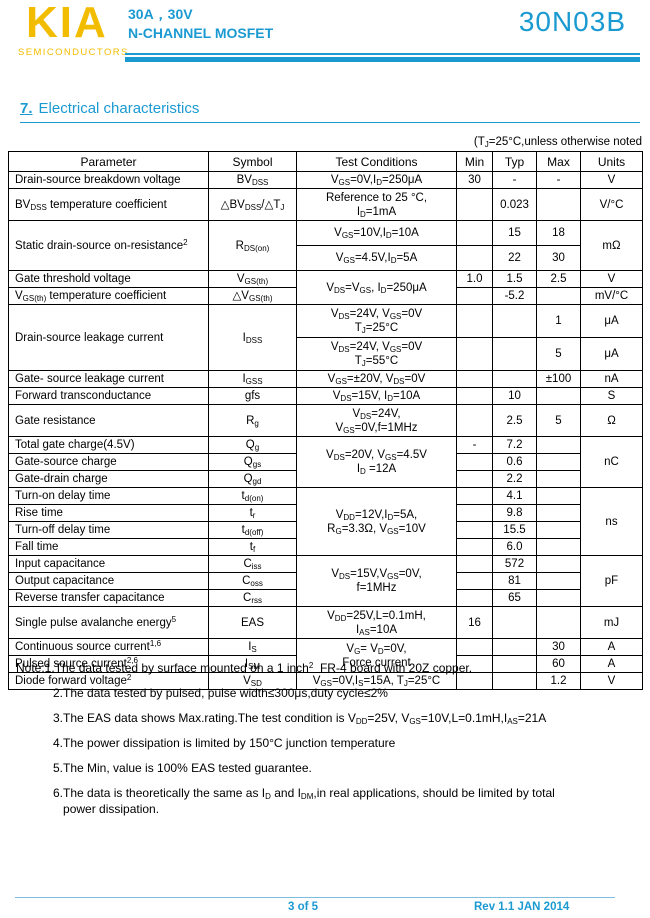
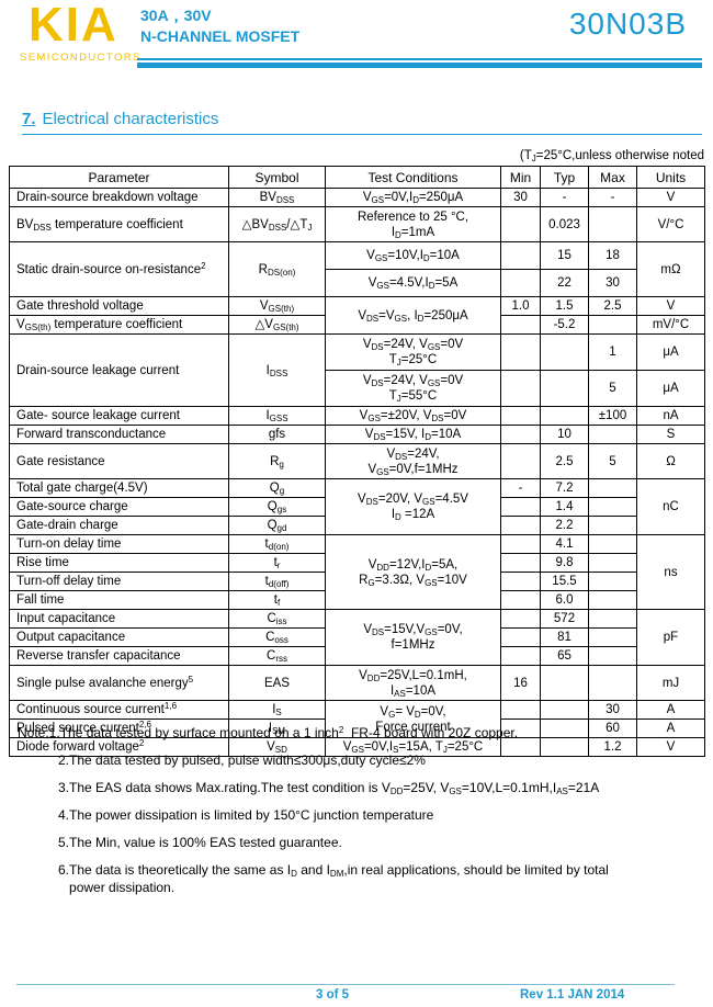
  KIA
  SEMICONDUCTOR
  30A，30V
  N-CHANNEL MOSFET
  30N03B
  7. Electrical characteristics
  (TJ=25°C,unless otherwise noted
  Parameter	Symbol	Test Conditions	Min	Typ	Max	Units
  Drain-source breakdown voltage	BVDSS	VGS=0V,ID=250μA	30	-	-	V
  BVDSS temperature coefficient	△BVDSS/△TJ	Reference to 25 °C, ID=1mA		0.023		V/°C
  Static drain-source on-resistance2	RDS(on)	VGS=10V,ID=10A		15	18	mΩ
  VGS=4.5V,ID=5A		22	30
  Gate threshold voltage	VGS(th)	VDS=VGS, ID=250μA	1.0	1.5	2.5	V
  VGS(th) temperature coefficient	△VGS(th)		-5.2		mV/°C
  Drain-source leakage current	IDSS	VDS=24V, VGS=0V TJ=25°C			1	μA
  VDS=24V, VGS=0V TJ=55°C			5	μA
  Gate- source leakage current	IGSS	VGS=±20V, VDS=0V			±100	nA
  Forward transconductance	gfs	VDS=15V, ID=10A		10		S
  Gate resistance	Rg	VDS=24V, VGS=0V,f=1MHz		2.5	5	Ω
  Total gate charge(4.5V)	Qg	VDS=20V, VGS=4.5V ID =12A	-	7.2		nC
- Gate-source charge	Qgs		0.6
+ Gate-source charge	Qgs		1.4
  Gate-drain charge	Qgd		2.2
  Turn-on delay time	td(on)	VDD=12V,ID=5A, RG=3.3Ω, VGS=10V		4.1		ns
  Rise time	tr		9.8
  Turn-off delay time	td(off)		15.5
  Fall time	tf		6.0
  Input capacitance	Ciss	VDS=15V,VGS=0V, f=1MHz		572		pF
  Output capacitance	Coss		81
  Reverse transfer capacitance	Crss		65
  Single pulse avalanche energy5	EAS	VDD=25V,L=0.1mH, IAS=10A	16			mJ
  Continuous source current1,6	IS	VG= VD=0V, Force current			30	A
  Pulsed source current2,6	ISM			60	A
  Diode forward voltage2	VSD	VGS=0V,IS=15A, TJ=25°C			1.2	V
  Note:1.The data tested by surface mounted on a 1 inch2 FR-4 board with 20Z copper.
  2.The data tested by pulsed, pulse width≤300μs,duty cycle≤2%
  3.The EAS data shows Max.rating.The test condition is VDD=25V, VGS=10V,L=0.1mH,IAS=21A
  4.The power dissipation is limited by 150°C junction temperature
  5.The Min, value is 100% EAS tested guarantee.
  6.The data is theoretically the same as ID and IDM,in real applications, should be limited by total
  power dissipation.
  3 of 5
  Rev 1.1 JAN 2014
